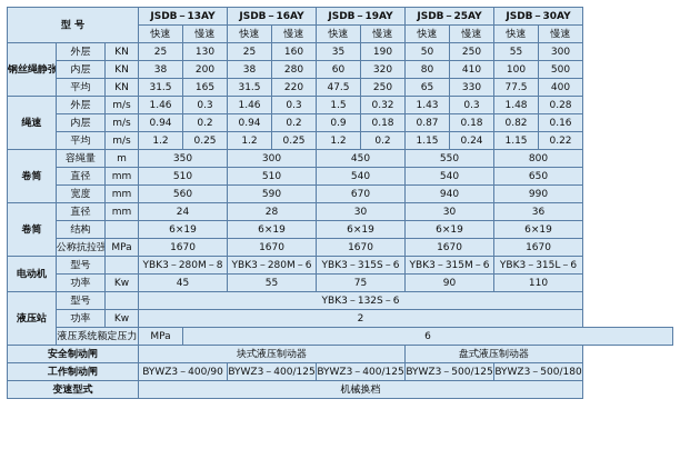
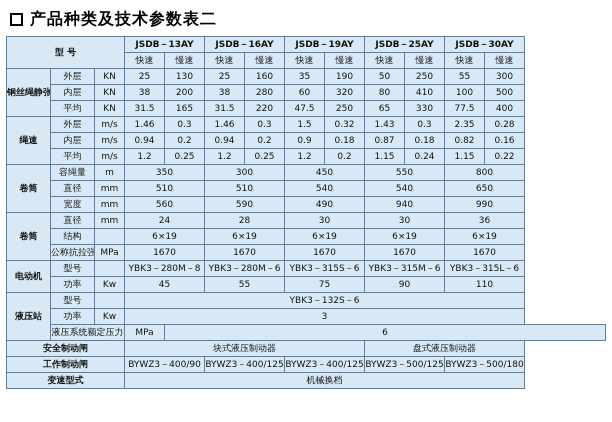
+ 产品种类及技术参数表二
  型 号	JSDB－13AY	JSDB－16AY	JSDB－19AY	JSDB－25AY	JSDB－30AY
  快速	慢速	快速	慢速	快速	慢速	快速	慢速	快速	慢速
  钢丝绳静张	外层	KN	25	130	25	160	35	190	50	250	55	300
  内层	KN	38	200	38	280	60	320	80	410	100	500
  平均	KN	31.5	165	31.5	220	47.5	250	65	330	77.5	400
- 绳速	外层	m/s	1.46	0.3	1.46	0.3	1.5	0.32	1.43	0.3	1.48	0.28
+ 绳速	外层	m/s	1.46	0.3	1.46	0.3	1.5	0.32	1.43	0.3	2.35	0.28
  内层	m/s	0.94	0.2	0.94	0.2	0.9	0.18	0.87	0.18	0.82	0.16
  平均	m/s	1.2	0.25	1.2	0.25	1.2	0.2	1.15	0.24	1.15	0.22
  卷筒	容绳量	m	350	300	450	550	800
  直径	mm	510	510	540	540	650
- 宽度	mm	560	590	670	940	990
+ 宽度	mm	560	590	490	940	990
  卷筒	直径	mm	24	28	30	30	36
  结构		6×19	6×19	6×19	6×19	6×19
  公称抗拉强	MPa	1670	1670	1670	1670	1670
  电动机	型号		YBK3－280M－8	YBK3－280M－6	YBK3－315S－6	YBK3－315M－6	YBK3－315L－6
  功率	Kw	45	55	75	90	110
  液压站	型号		YBK3－132S－6
- 功率	Kw	2
+ 功率	Kw	3
  液压系统额定压力	MPa	6
  安全制动闸	块式液压制动器	盘式液压制动器
  工作制动闸	BYWZ3－400/90	BYWZ3－400/125	BYWZ3－400/125	BYWZ3－500/125	BYWZ3－500/180
  变速型式	机械换档
